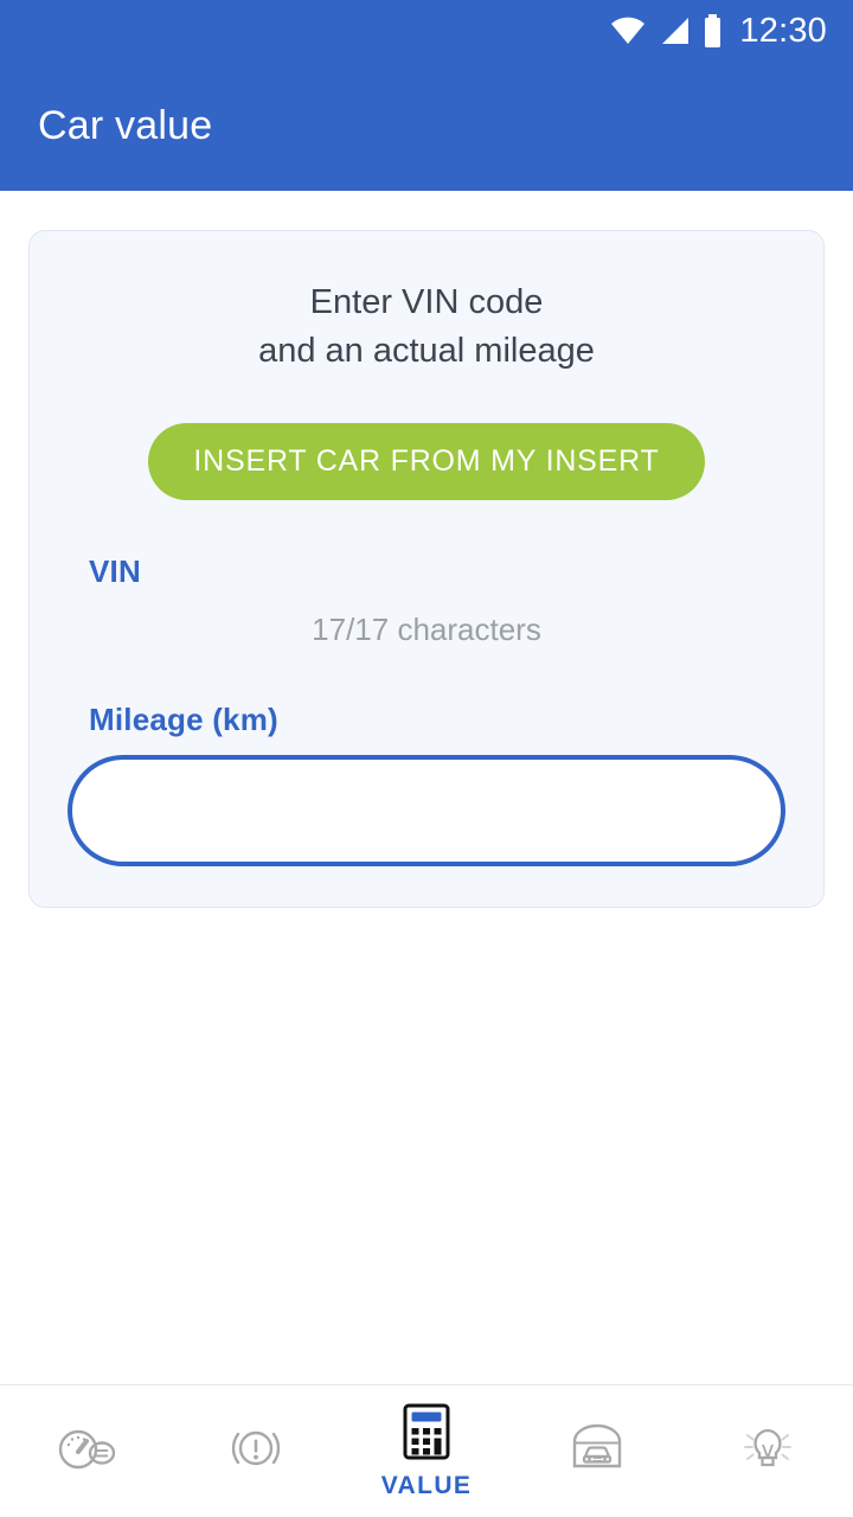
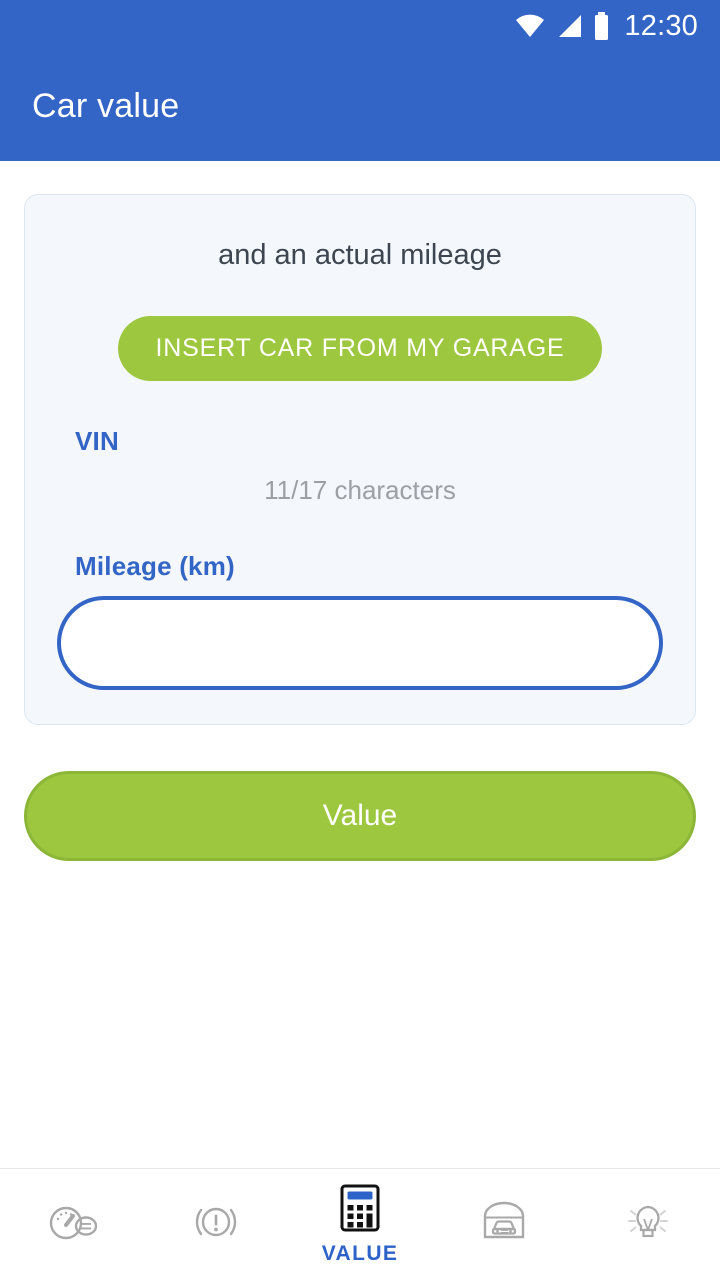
  12:30
  Car value
- Enter VIN code
  and an actual mileage
- INSERT CAR FROM MY INSERT
+ INSERT CAR FROM MY GARAGE
  VIN
- 17/17 characters
+ 11/17 characters
  Mileage (km)
+ Value
  VALUE
